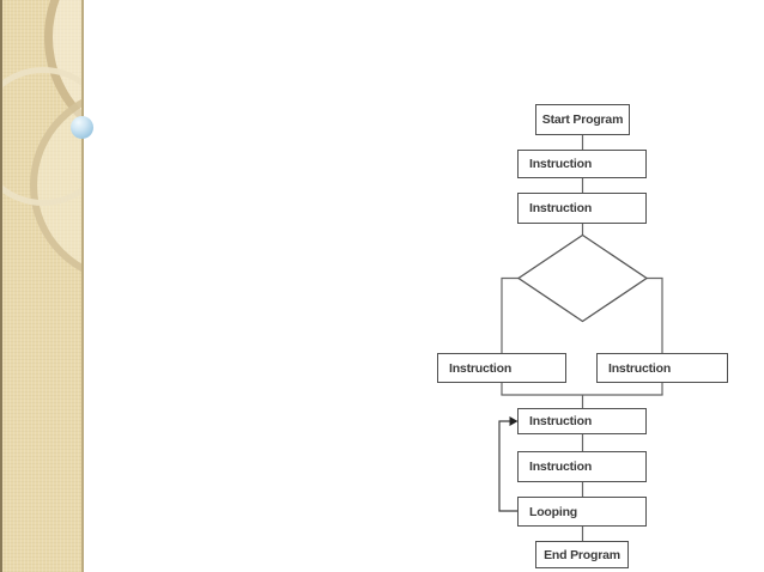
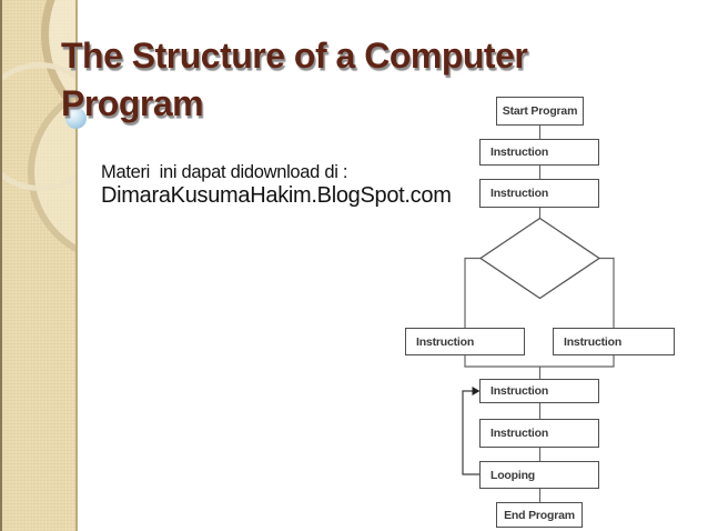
+ The Structure of a Computer
+ Program
+ Materi ini dapat didownload di :
+ DimaraKusumaHakim.BlogSpot.com
  Start Program
  Instruction
  Instruction
  Instruction
  Instruction
  Instruction
  Instruction
  Looping
  End Program
